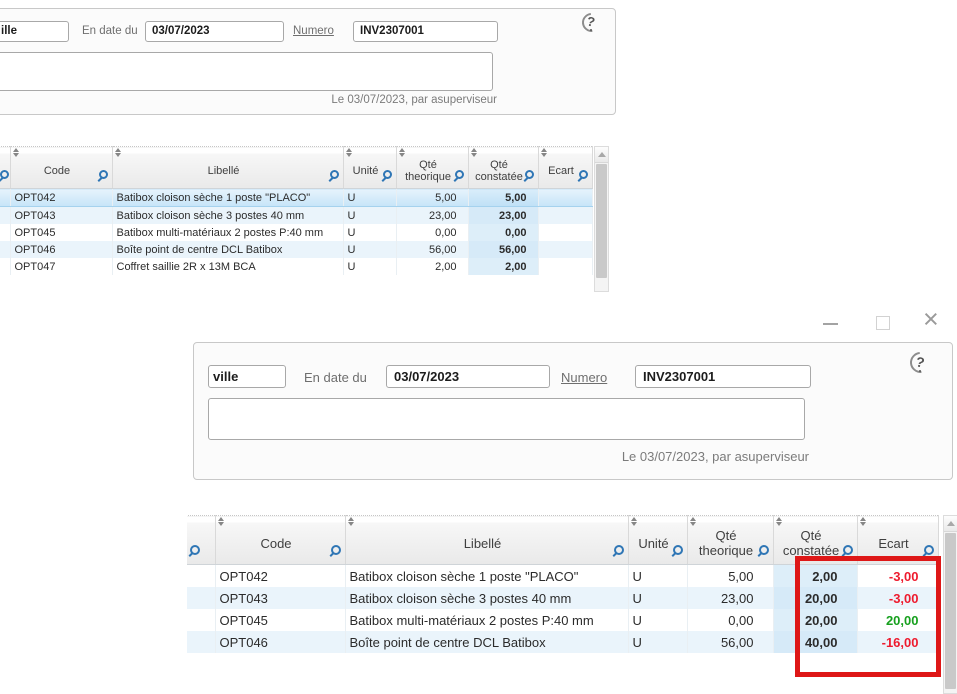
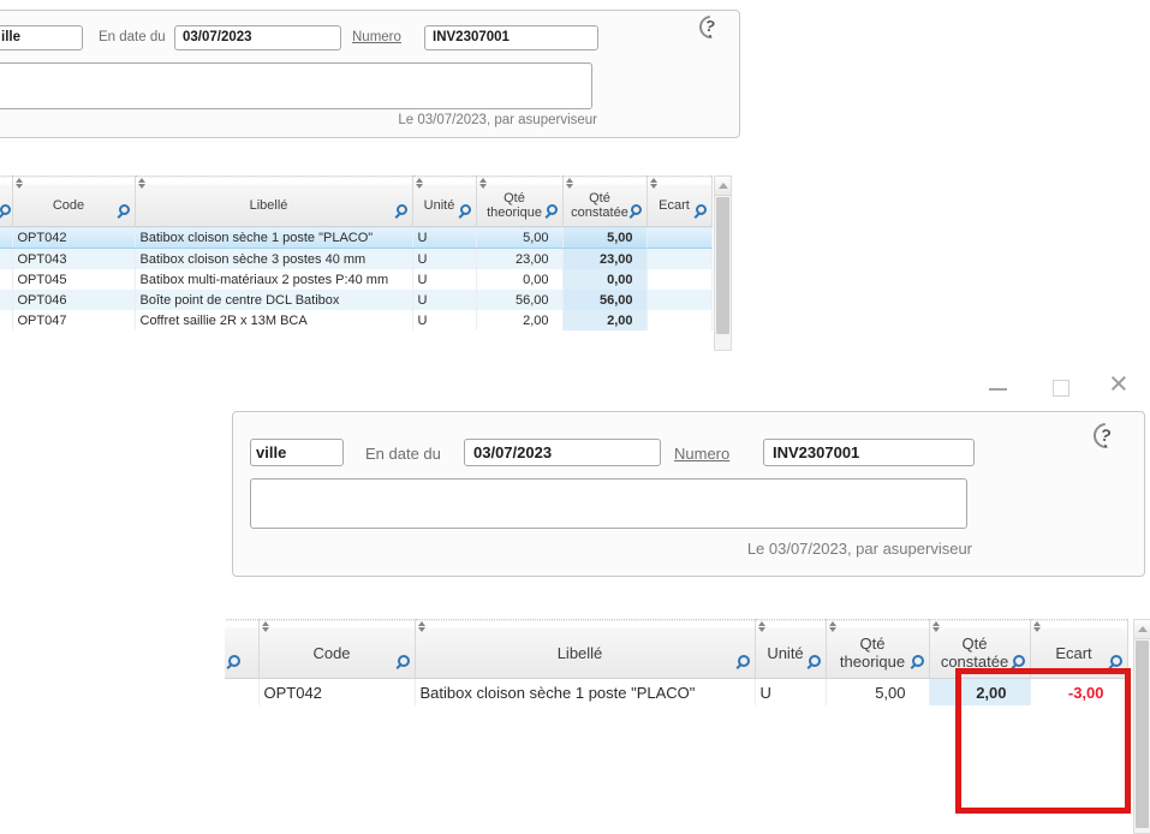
  ille
  En date du
  03/07/2023
  Numero
  INV2307001
  Le 03/07/2023, par asuperviseur
  	Code	Libellé	Unité	Qté theorique	Qté constatée	Ecart
  	OPT042	Batibox cloison sèche 1 poste "PLACO"	U	5,00	5,00
  	OPT043	Batibox cloison sèche 3 postes 40 mm	U	23,00	23,00
  	OPT045	Batibox multi-matériaux 2 postes P:40 mm	U	0,00	0,00
  	OPT046	Boîte point de centre DCL Batibox	U	56,00	56,00
  	OPT047	Coffret saillie 2R x 13M BCA	U	2,00	2,00
  ×
  ville
  En date du
  03/07/2023
  Numero
  INV2307001
  Le 03/07/2023, par asuperviseur
  	Code	Libellé	Unité	Qté theorique	Qté constatée	Ecart
  	OPT042	Batibox cloison sèche 1 poste "PLACO"	U	5,00	2,00	-3,00
- 	OPT043	Batibox cloison sèche 3 postes 40 mm	U	23,00	20,00	-3,00
- 	OPT045	Batibox multi-matériaux 2 postes P:40 mm	U	0,00	20,00	20,00
- 	OPT046	Boîte point de centre DCL Batibox	U	56,00	40,00	-16,00
